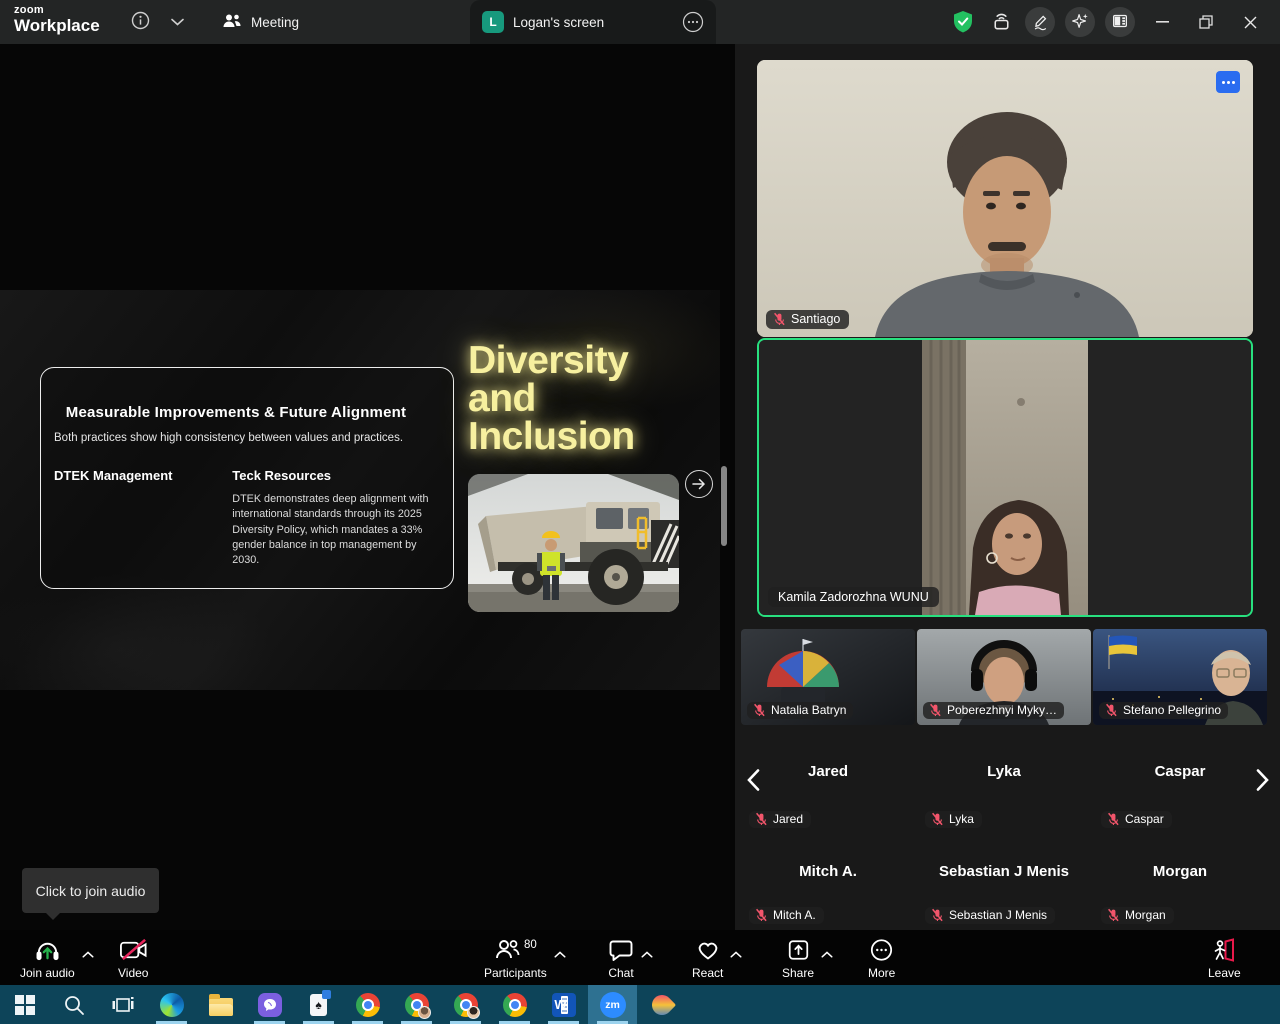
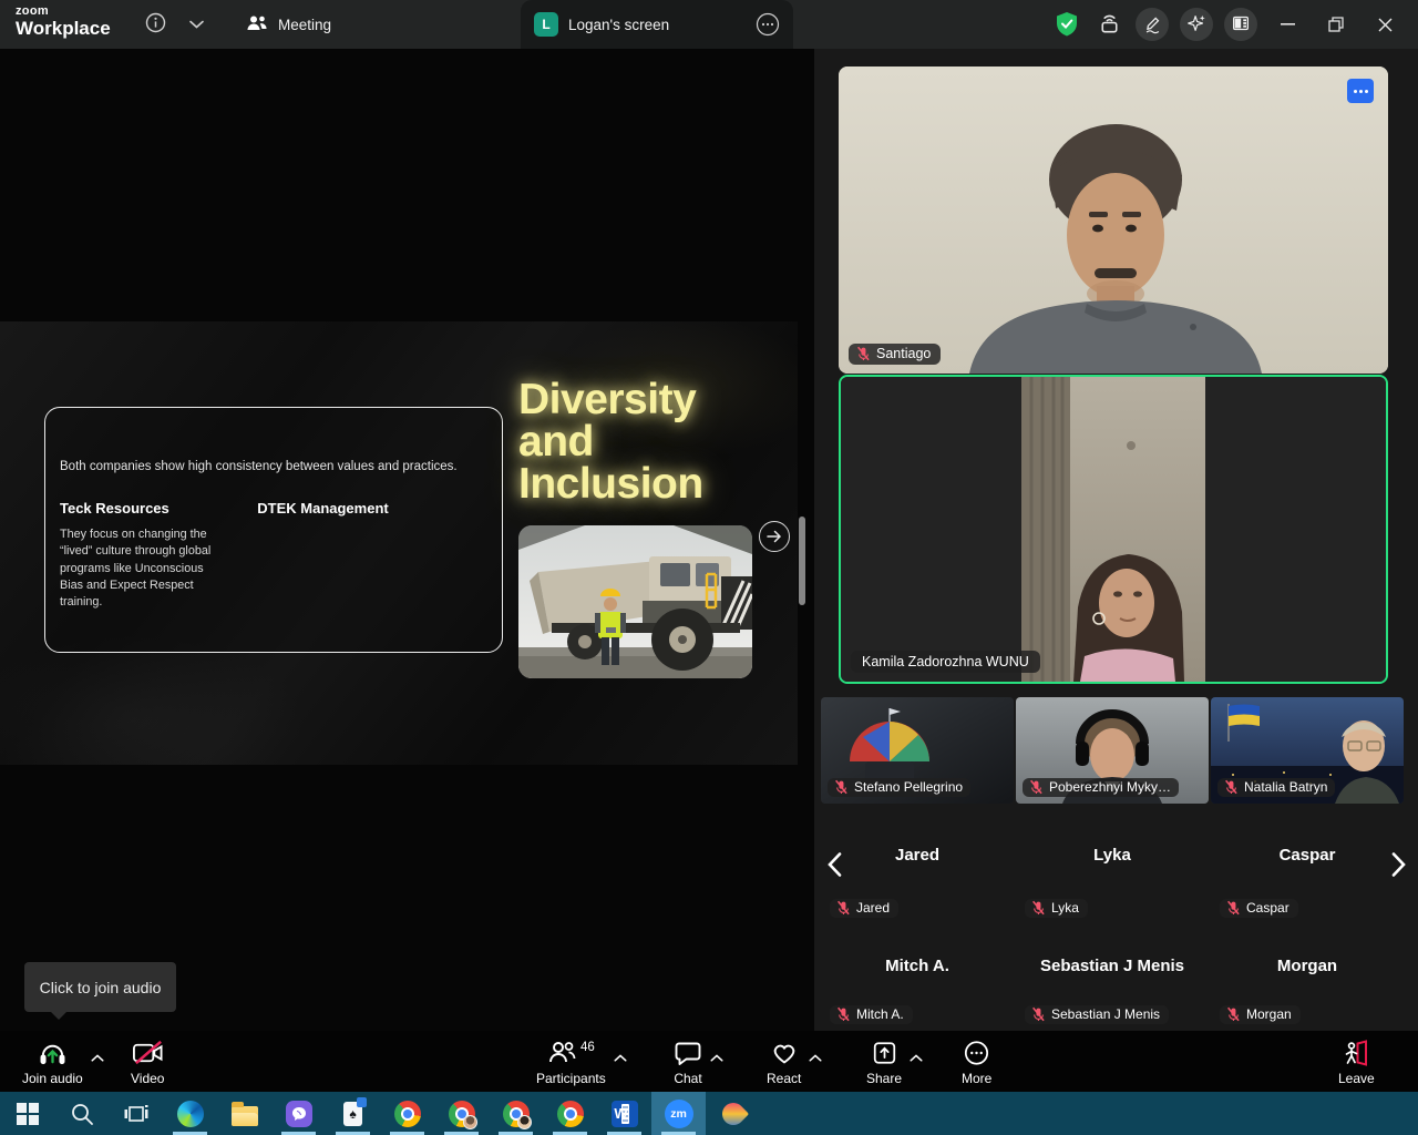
  zoom
  Workplace
  Meeting
  L
  Logan's screen
- Measurable Improvements & Future Alignment
- Both practices show high consistency between values and practices.
+ Both companies show high consistency between values and practices.
- DTEK Management
+ Teck Resources
+ They focus on changing the “lived” culture through global programs like Unconscious Bias and Expect Respect training.
- Teck Resources
+ DTEK Management
- DTEK demonstrates deep alignment with international standards through its 2025 Diversity Policy, which mandates a 33% gender balance in top management by 2030.
  Diversity and Inclusion
  Santiago
  Kamila Zadorozhna WUNU
- Natalia Batryn
+ Stefano Pellegrino
  Poberezhnyi Myky…
- Stefano Pellegrino
+ Natalia Batryn
  Jared
  Jared
  Lyka
  Lyka
  Caspar
  Caspar
  Mitch A.
  Mitch A.
  Sebastian J Menis
  Sebastian J Menis
  Morgan
  Morgan
  Click to join audio
  Join audio
  Video
- 80
+ 46
  Participants
  Chat
  React
  Share
  More
  Leave
  ♠
  W
  zm
